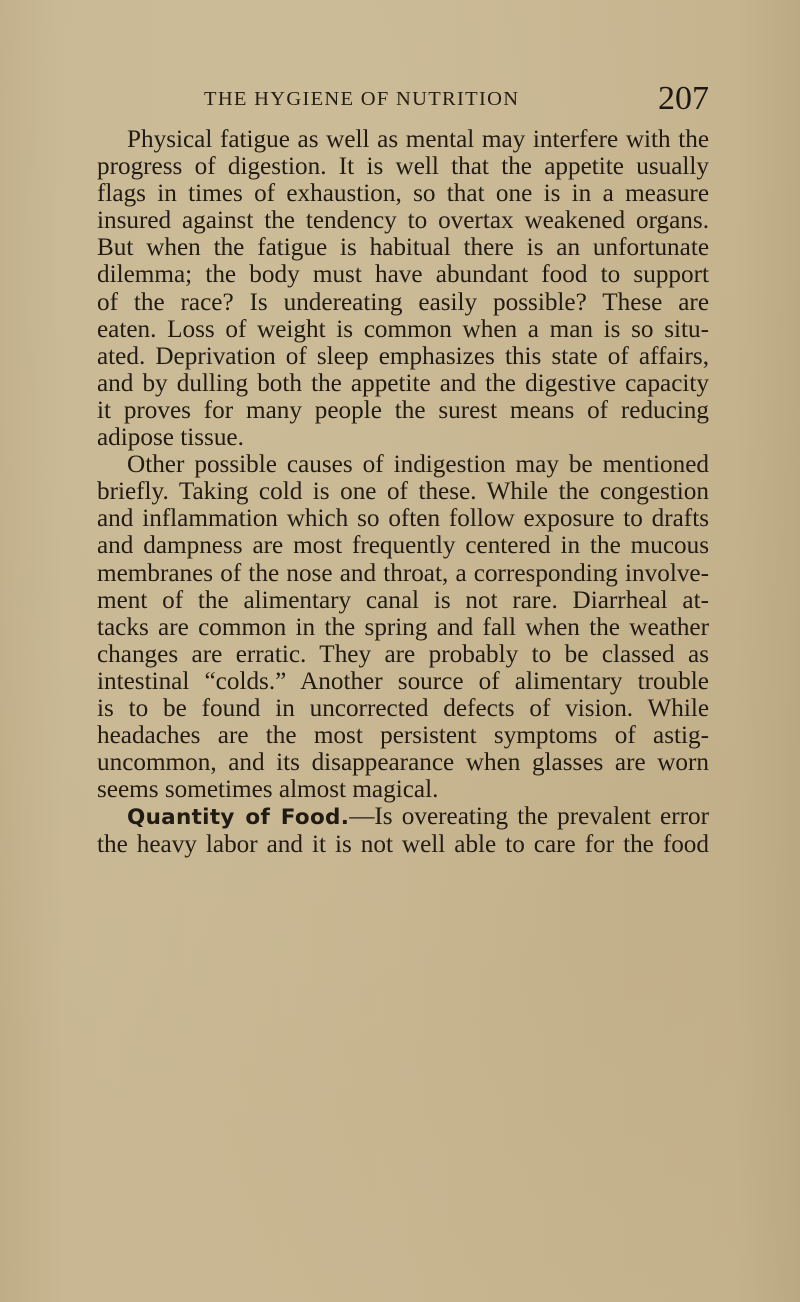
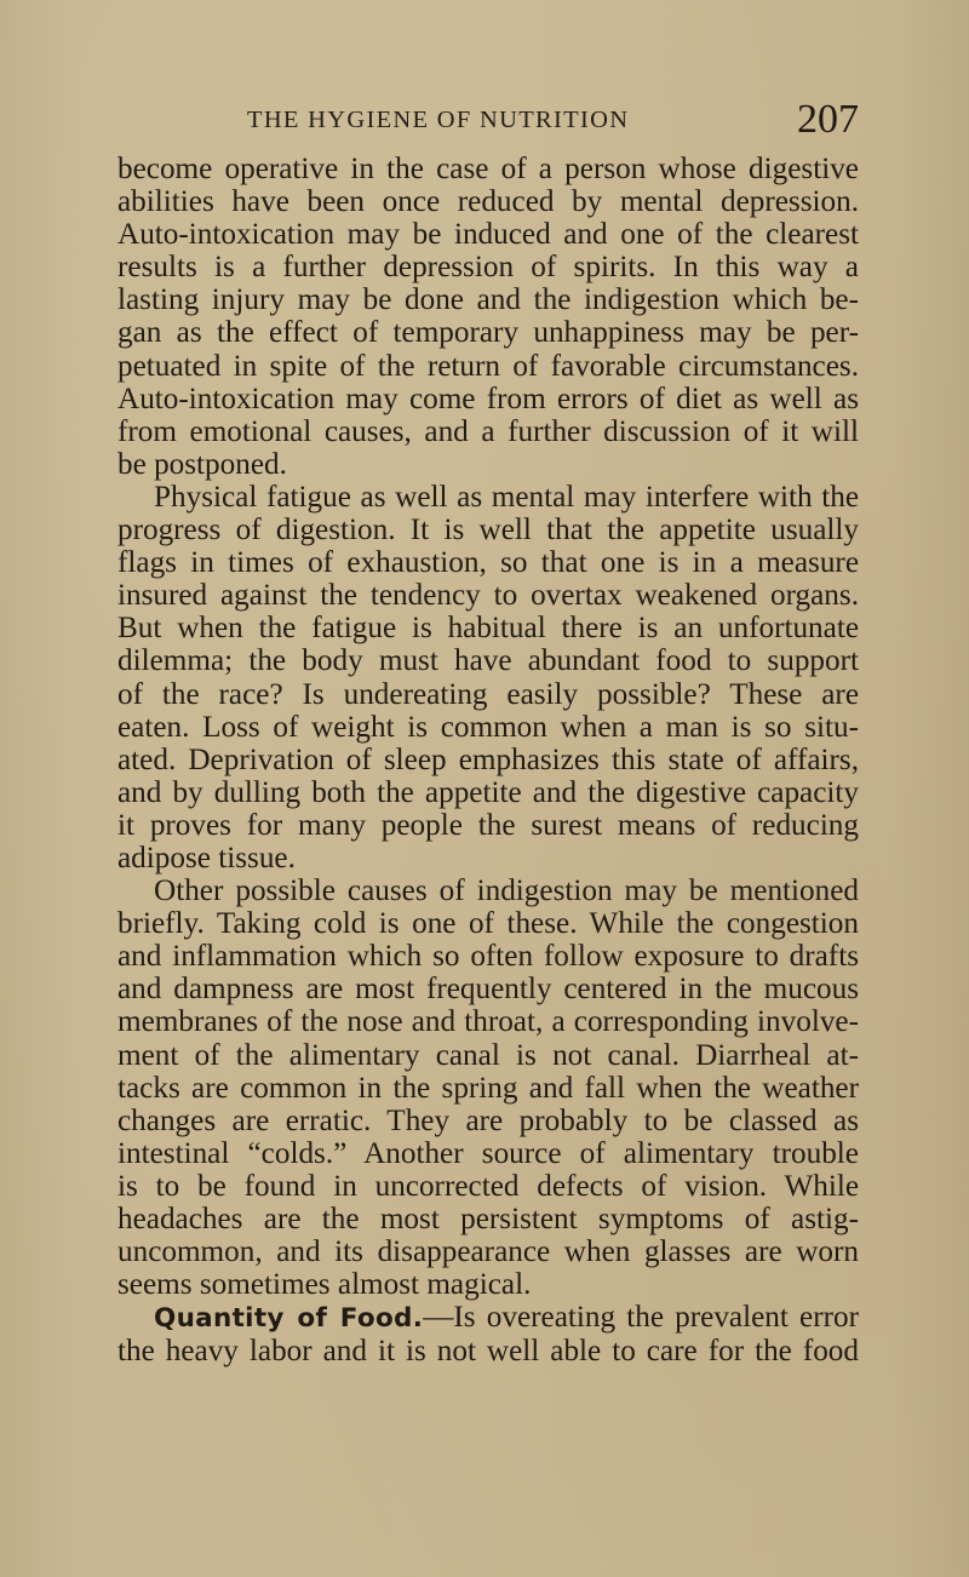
  THE HYGIENE OF NUTRITION
  207
+ become operative in the case of a person whose digestive
+ abilities have been once reduced by mental depression.
+ Auto-intoxication may be induced and one of the clearest
+ results is a further depression of spirits. In this way a
+ lasting injury may be done and the indigestion which be-
+ gan as the effect of temporary unhappiness may be per-
+ petuated in spite of the return of favorable circumstances.
+ Auto-intoxication may come from errors of diet as well as
+ from emotional causes, and a further discussion of it will
+ be postponed.
  Physical fatigue as well as mental may interfere with the
  progress of digestion. It is well that the appetite usually
  flags in times of exhaustion, so that one is in a measure
  insured against the tendency to overtax weakened organs.
  But when the fatigue is habitual there is an unfortunate
  dilemma; the body must have abundant food to support
  of the race? Is undereating easily possible? These are
  eaten. Loss of weight is common when a man is so situ-
  ated. Deprivation of sleep emphasizes this state of affairs,
  and by dulling both the appetite and the digestive capacity
  it proves for many people the surest means of reducing
  adipose tissue.
  Other possible causes of indigestion may be mentioned
  briefly. Taking cold is one of these. While the congestion
  and inflammation which so often follow exposure to drafts
  and dampness are most frequently centered in the mucous
  membranes of the nose and throat, a corresponding involve-
- ment of the alimentary canal is not rare. Diarrheal at-
+ ment of the alimentary canal is not canal. Diarrheal at-
  tacks are common in the spring and fall when the weather
  changes are erratic. They are probably to be classed as
  intestinal “colds.” Another source of alimentary trouble
  is to be found in uncorrected defects of vision. While
  headaches are the most persistent symptoms of astig-
  uncommon, and its disappearance when glasses are worn
  seems sometimes almost magical.
  Quantity of Food.—Is overeating the prevalent error
  the heavy labor and it is not well able to care for the food
